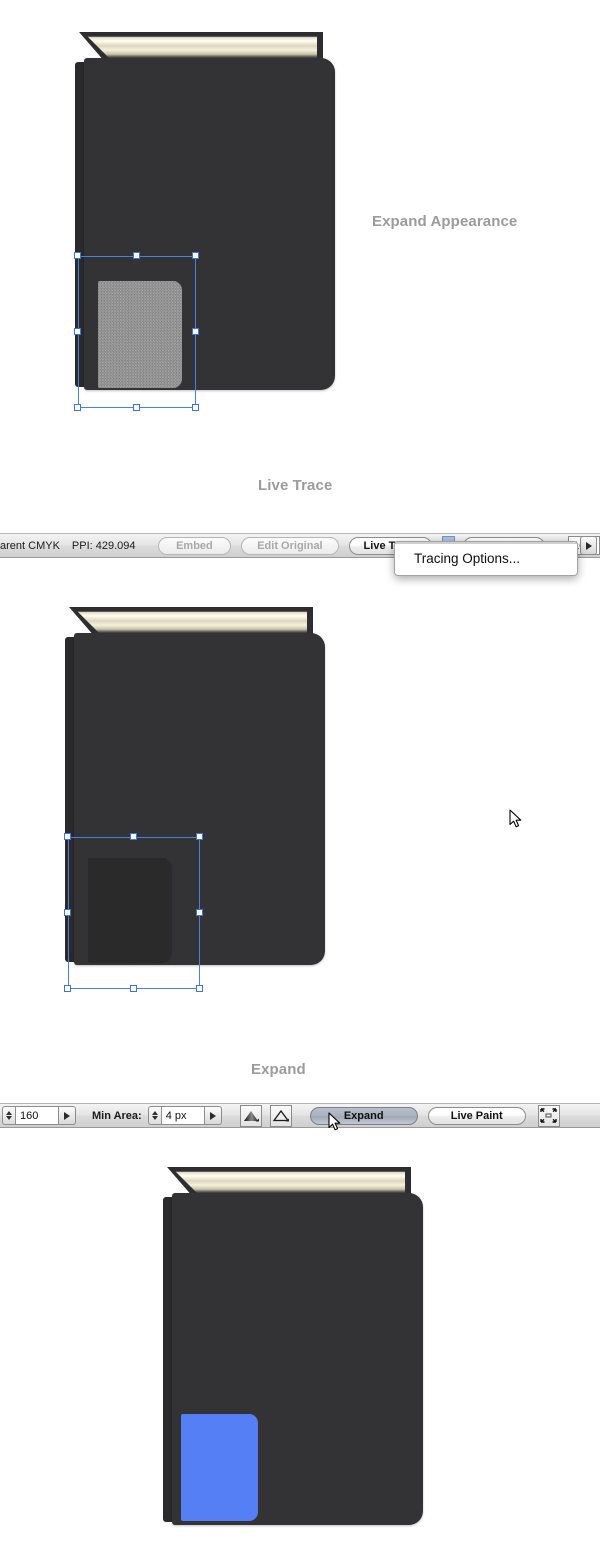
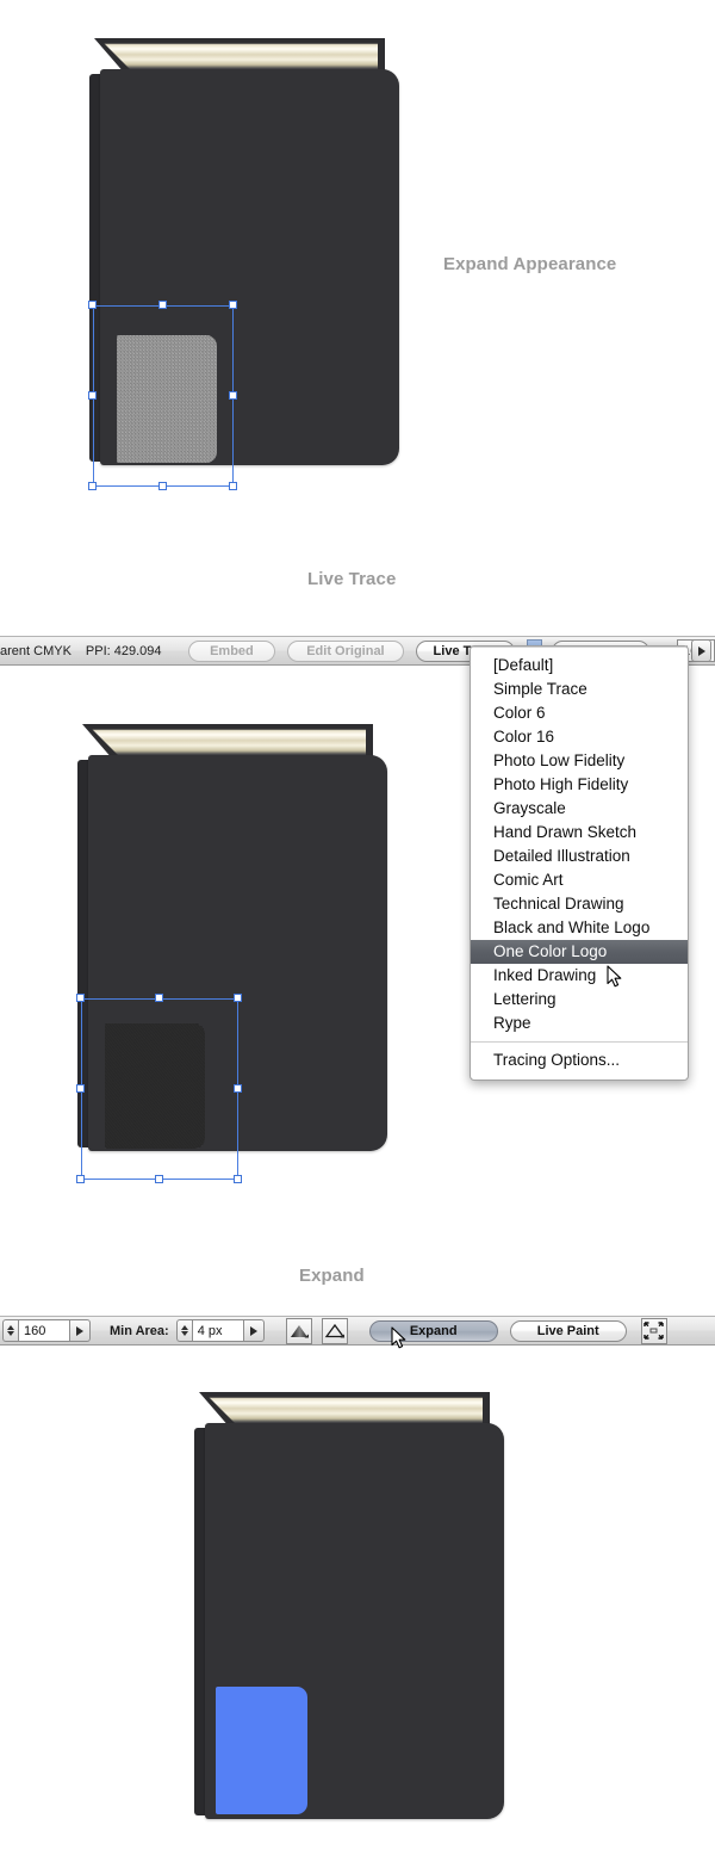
  Expand Appearance
  Live Trace
  arent CMYK
  PPI: 429.094
  Embed
  Edit Original
+ [Default]
+ Simple Trace
+ Color 6
+ Color 16
+ Photo Low Fidelity
+ Photo High Fidelity
+ Grayscale
+ Hand Drawn Sketch
+ Detailed Illustration
+ Comic Art
+ Technical Drawing
+ Black and White Logo
+ One Color Logo
+ Inked Drawing
+ Lettering
+ Rype
  Tracing Options...
  Expand
  160
  Min Area:
  4 px
  Expand
  Live Paint
